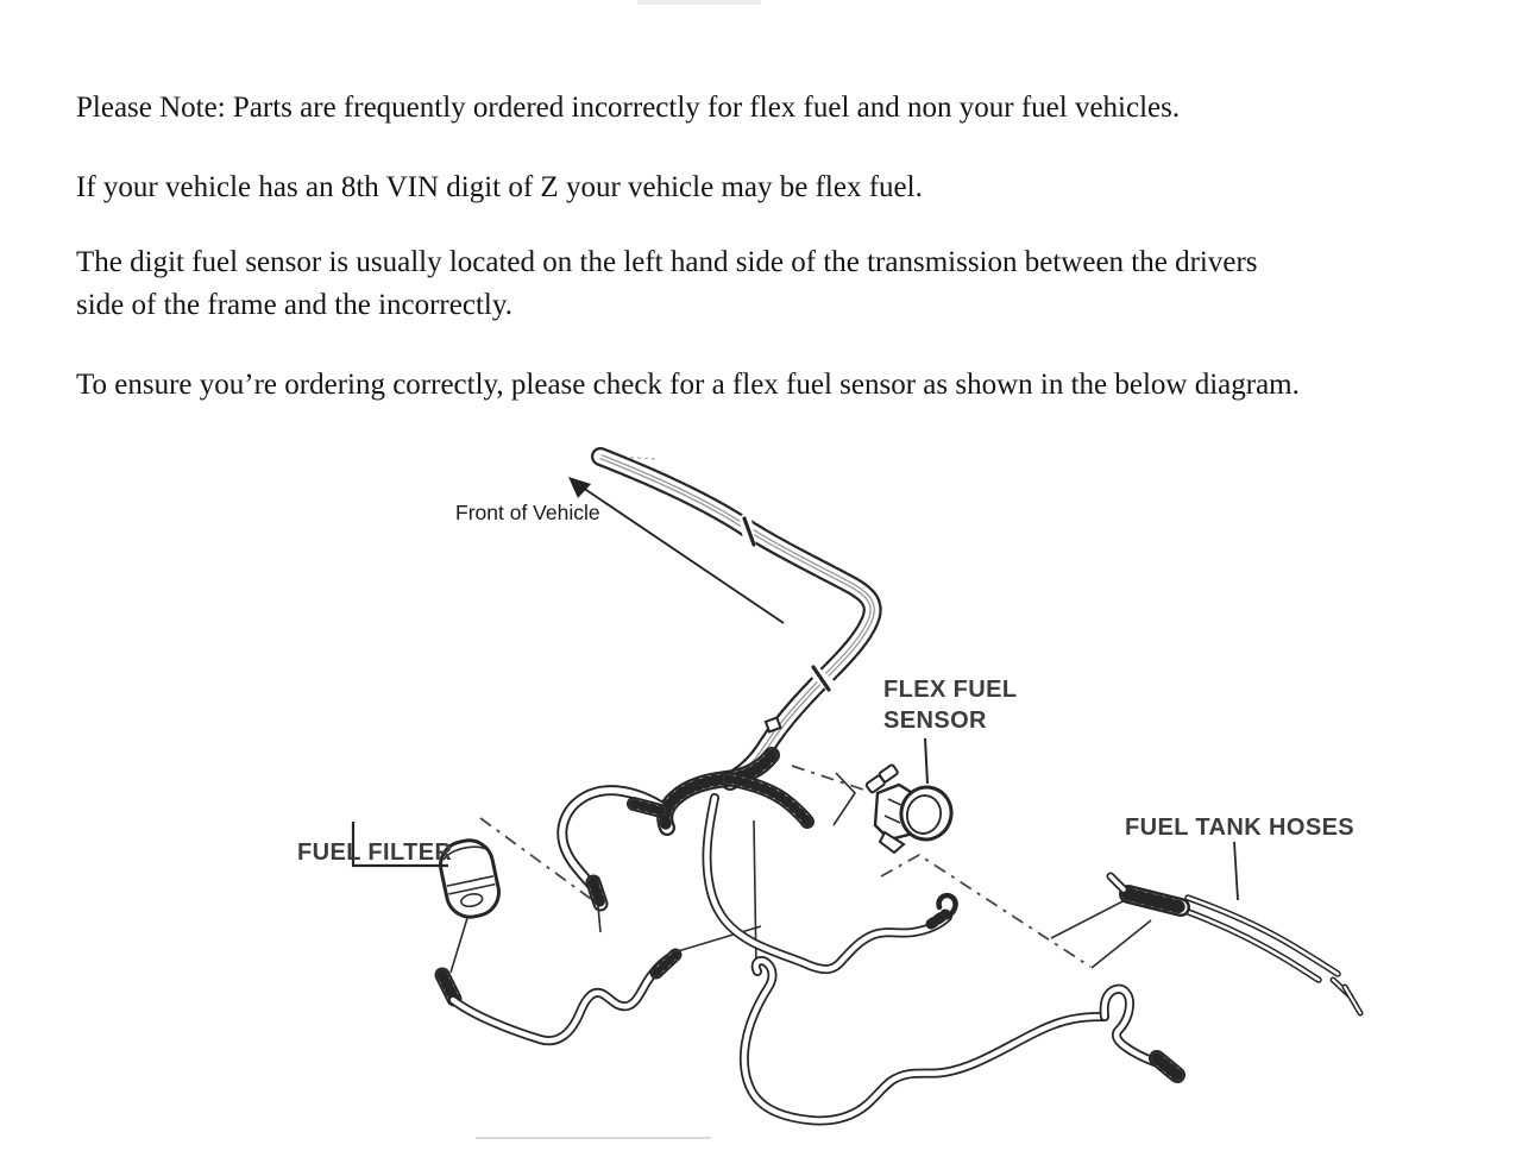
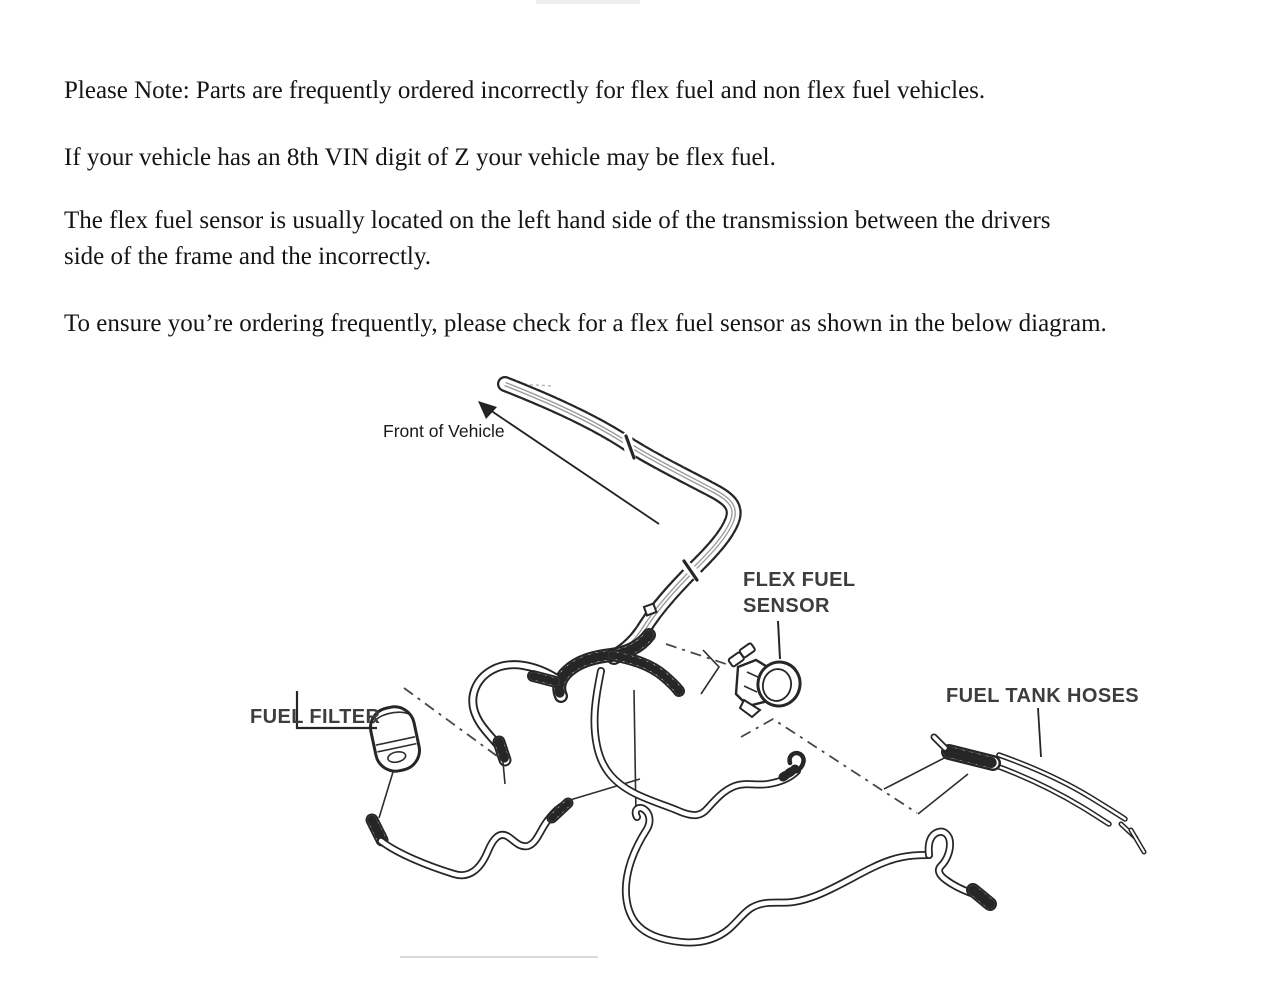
- Please Note: Parts are frequently ordered incorrectly for flex fuel and non your fuel vehicles.
+ Please Note: Parts are frequently ordered incorrectly for flex fuel and non flex fuel vehicles.
  If your vehicle has an 8th VIN digit of Z your vehicle may be flex fuel.
- The digit fuel sensor is usually located on the left hand side of the transmission between the drivers
+ The flex fuel sensor is usually located on the left hand side of the transmission between the drivers
  side of the frame and the incorrectly.
- To ensure you’re ordering correctly, please check for a flex fuel sensor as shown in the below diagram.
+ To ensure you’re ordering frequently, please check for a flex fuel sensor as shown in the below diagram.
  Front of Vehicle
  FLEX FUEL
  SENSOR
  FUEL FILTER
  FUEL TANK HOSES
